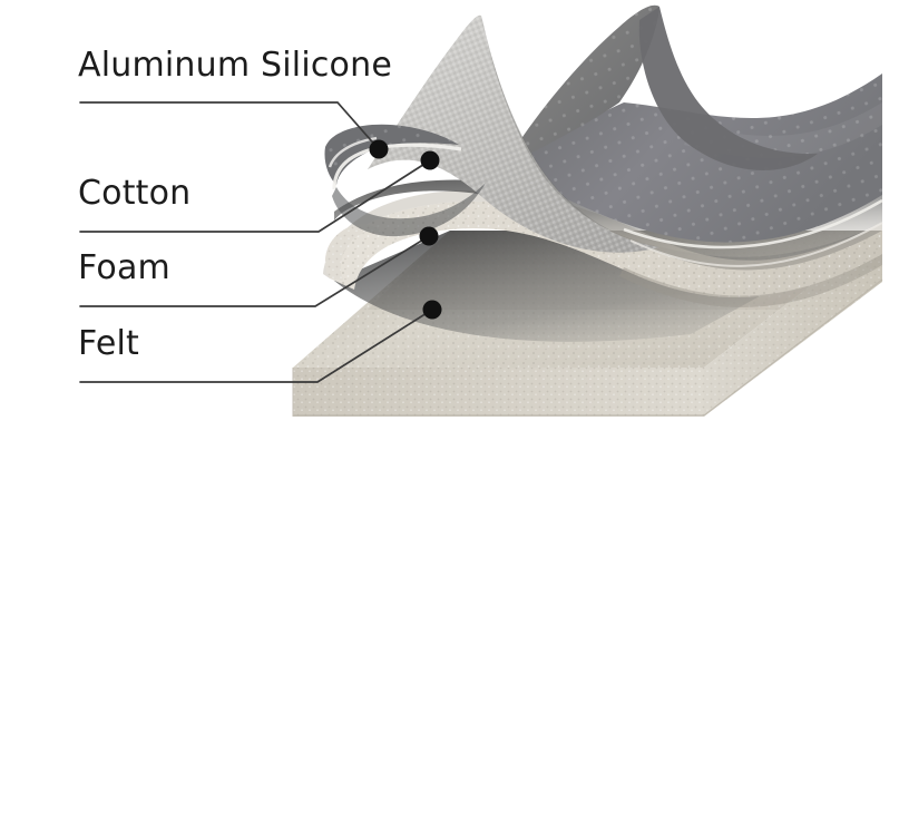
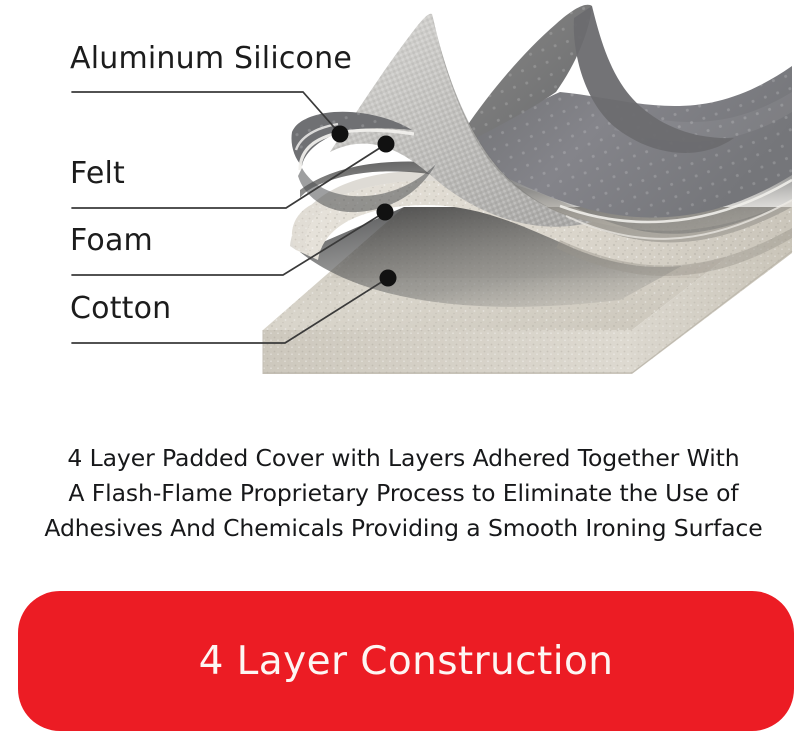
  Aluminum Silicone
- Cotton
+ Felt
  Foam
- Felt
+ Cotton
+ 4 Layer Padded Cover with Layers Adhered Together With
+ A Flash-Flame Proprietary Process to Eliminate the Use of
+ Adhesives And Chemicals Providing a Smooth Ironing Surface
+ 4 Layer Construction
